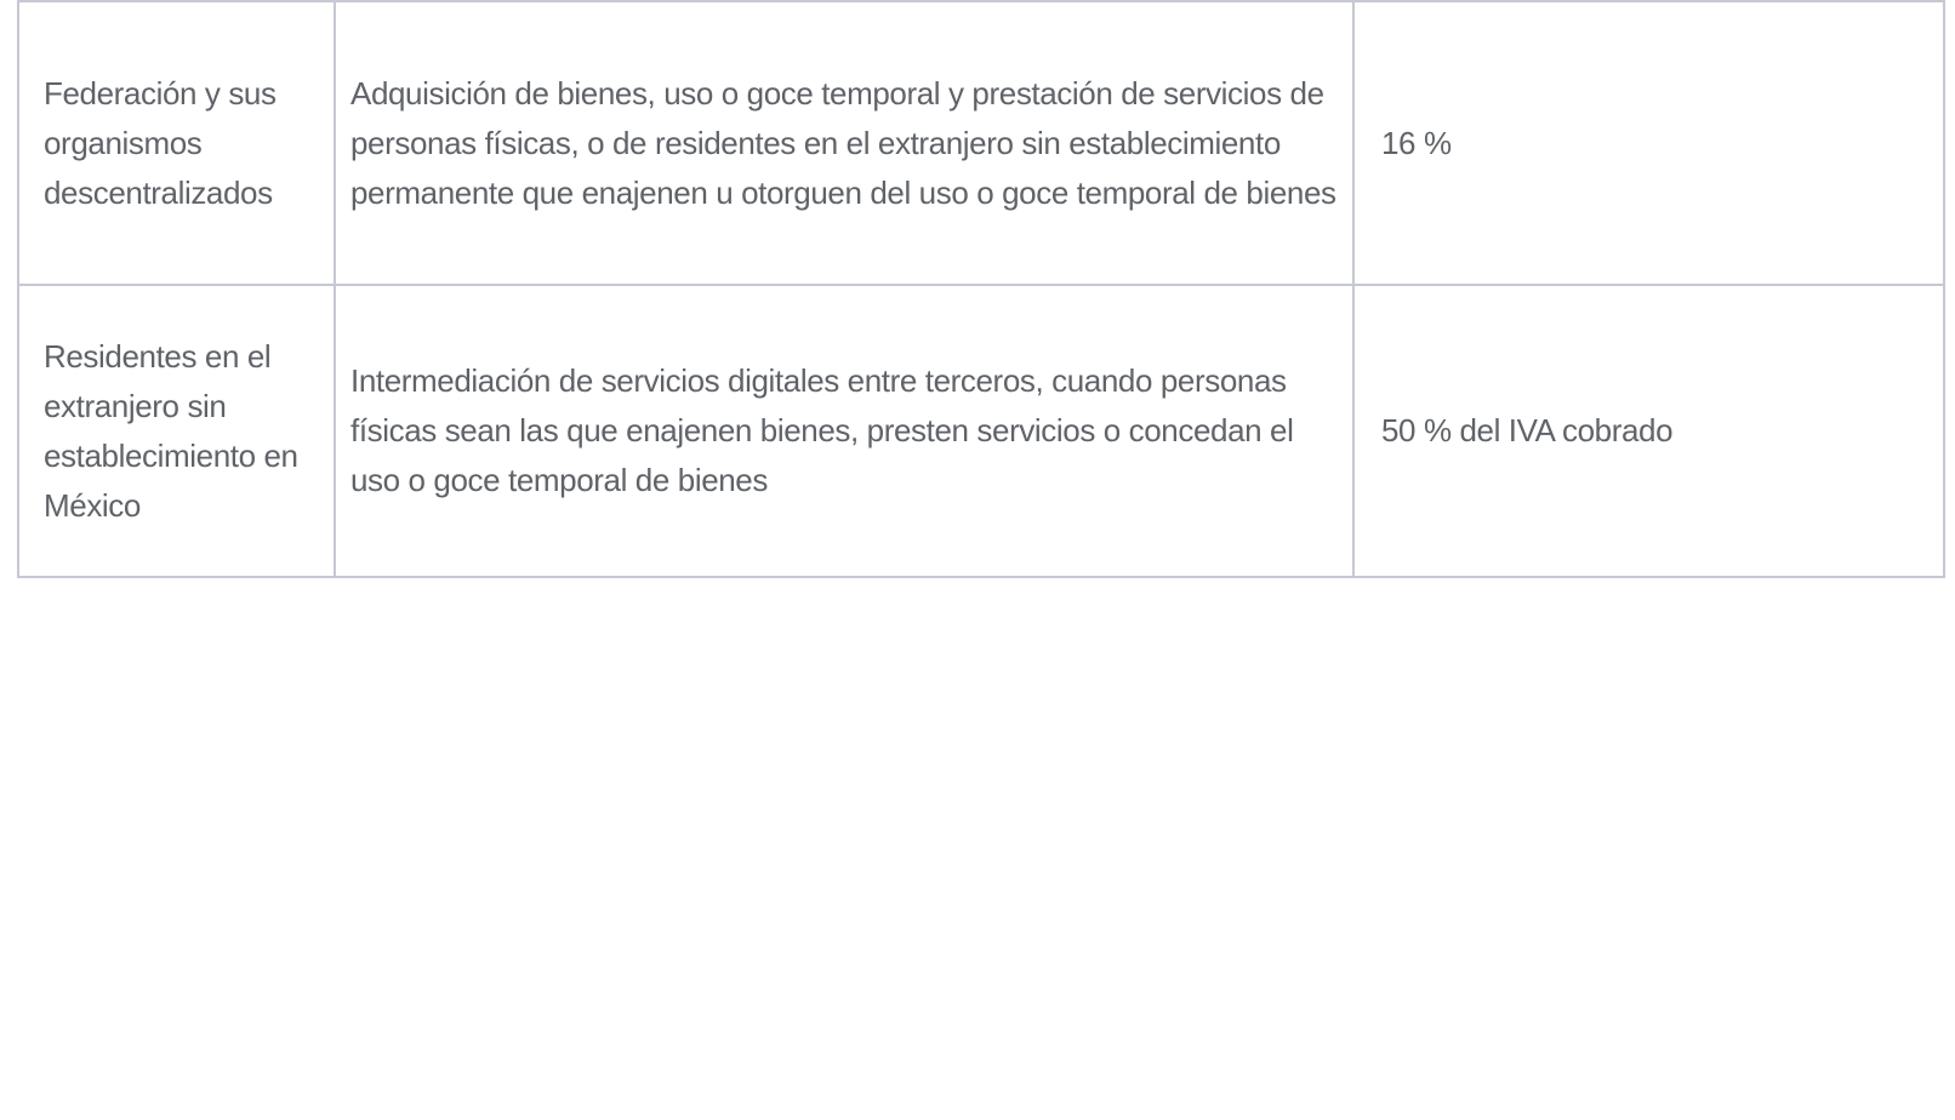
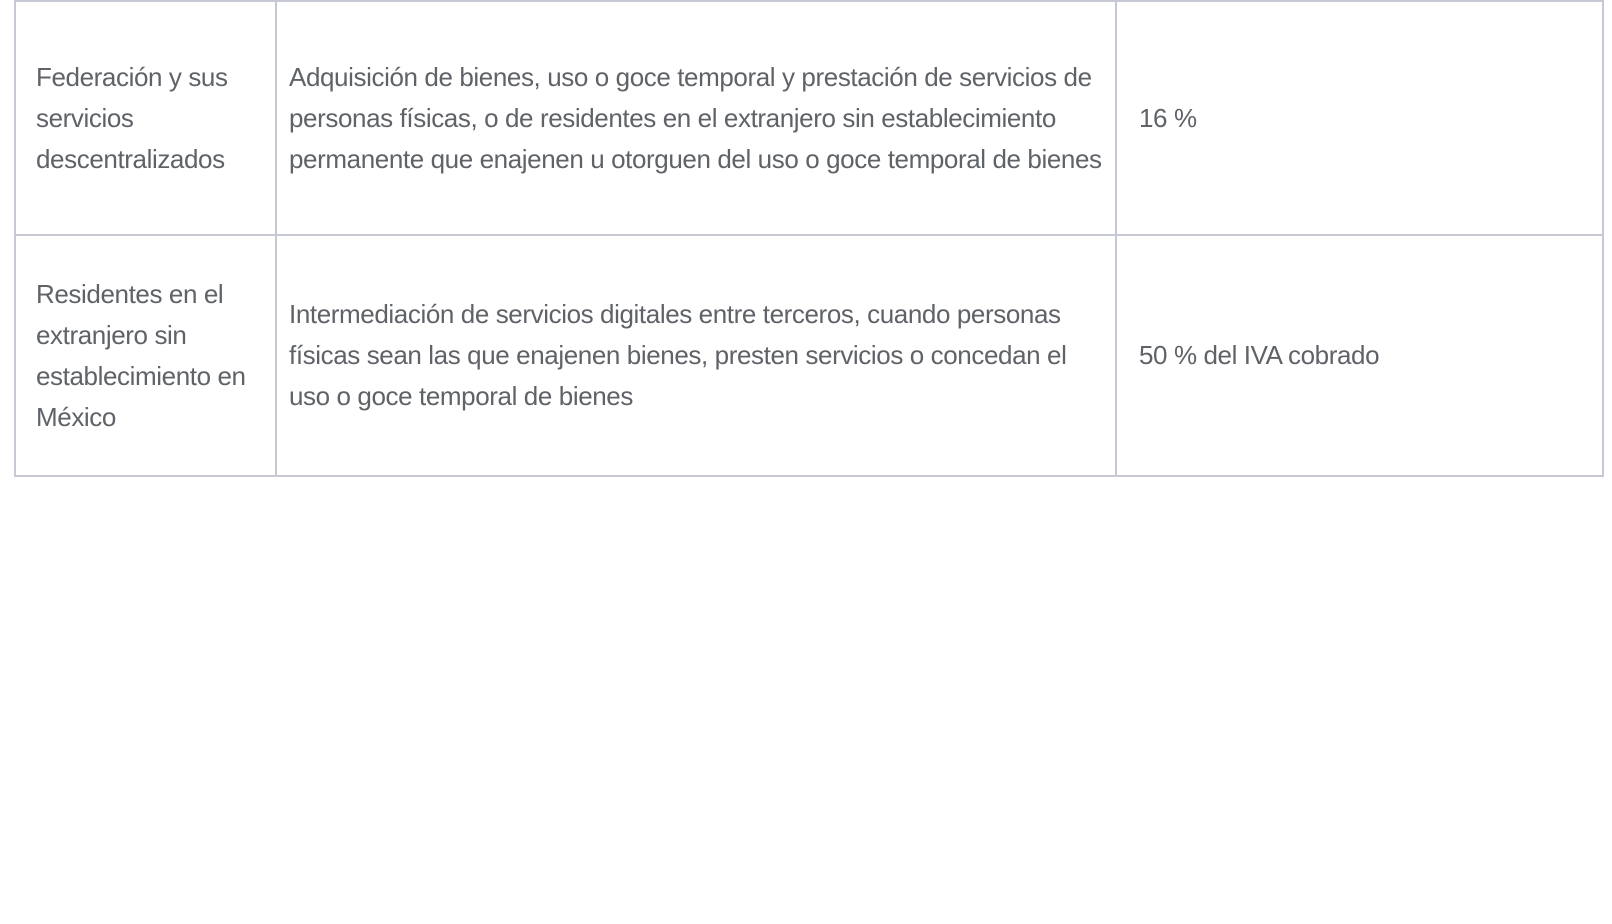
- Federación y sus organismos descentralizados	Adquisición de bienes, uso o goce temporal y prestación de servicios de personas físicas, o de residentes en el extranjero sin establecimiento permanente que enajenen u otorguen del uso o goce temporal de bienes	16 %
+ Federación y sus servicios descentralizados	Adquisición de bienes, uso o goce temporal y prestación de servicios de personas físicas, o de residentes en el extranjero sin establecimiento permanente que enajenen u otorguen del uso o goce temporal de bienes	16 %
  Residentes en el extranjero sin establecimiento en México	Intermediación de servicios digitales entre terceros, cuando personas físicas sean las que enajenen bienes, presten servicios o concedan el uso o goce temporal de bienes	50 % del IVA cobrado
